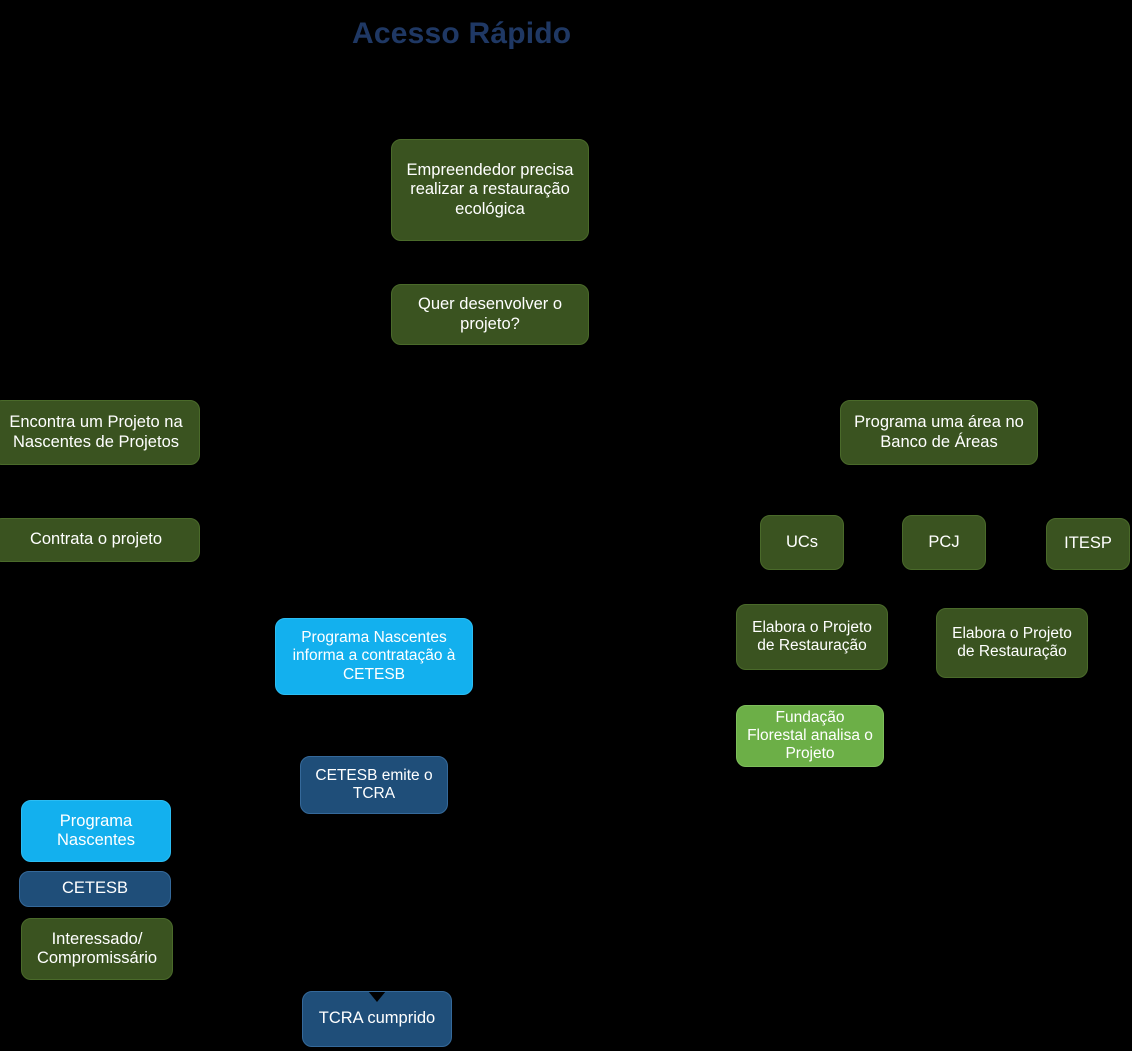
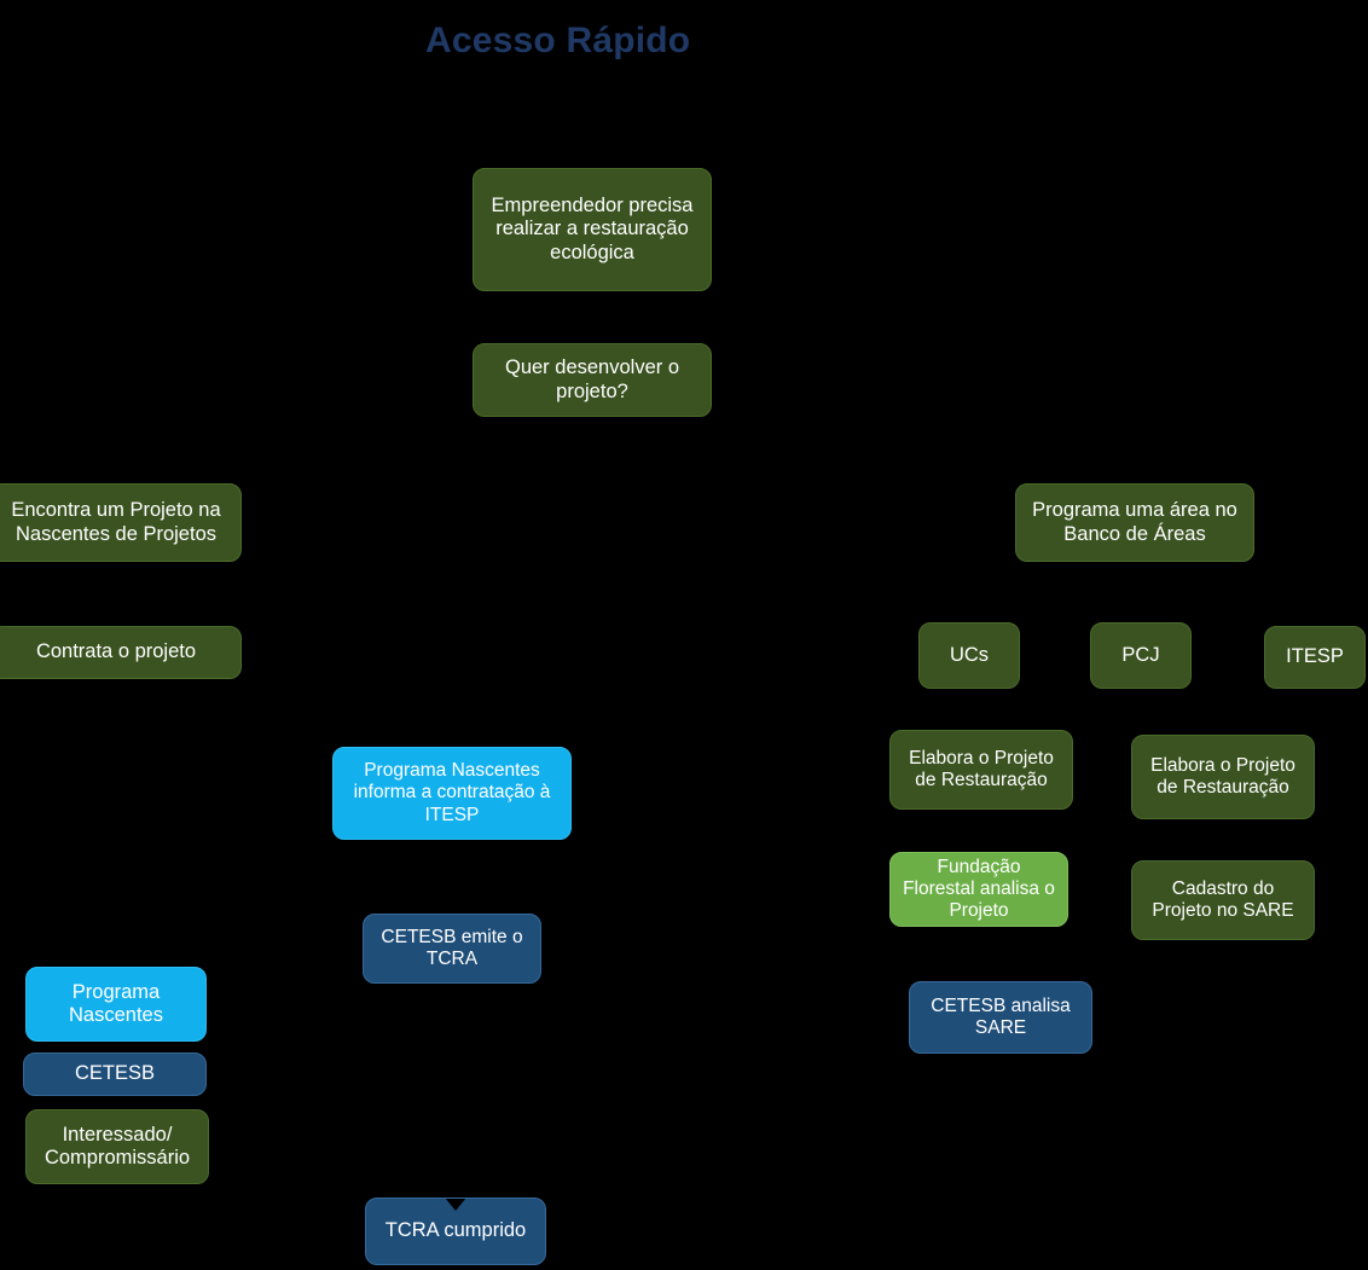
  Acesso Rápido
  Empreendedor precisa realizar a restauração ecológica
  Quer desenvolver o projeto?
  Encontra um Projeto na Nascentes de Projetos
  Contrata o projeto
  Programa uma área no Banco de Áreas
  UCs
  PCJ
  ITESP
  Elabora o Projeto de Restauração
  Elabora o Projeto de Restauração
  Fundação Florestal analisa o Projeto
+ Cadastro do Projeto no SARE
+ CETESB analisa SARE
- Programa Nascentes informa a contratação à CETESB
+ Programa Nascentes informa a contratação à ITESP
  CETESB emite o TCRA
  TCRA cumprido
  Programa Nascentes
  CETESB
  Interessado/ Compromissário
